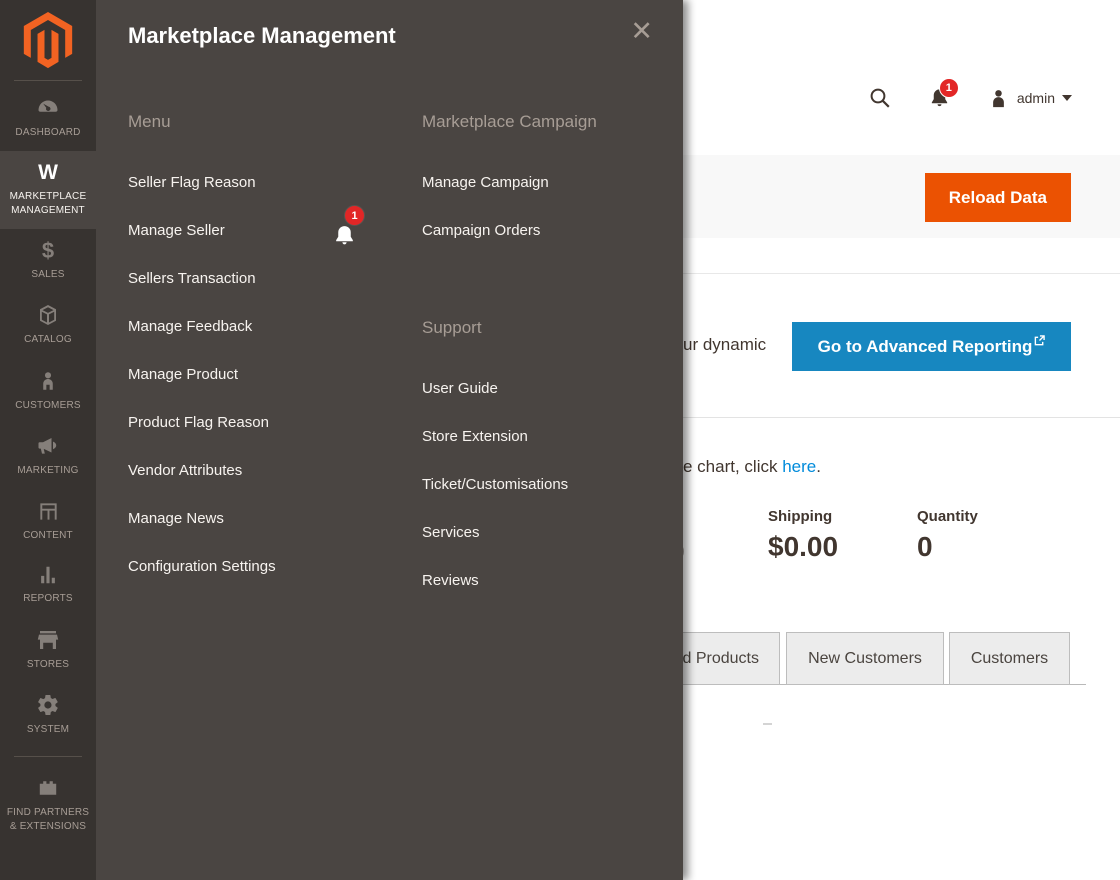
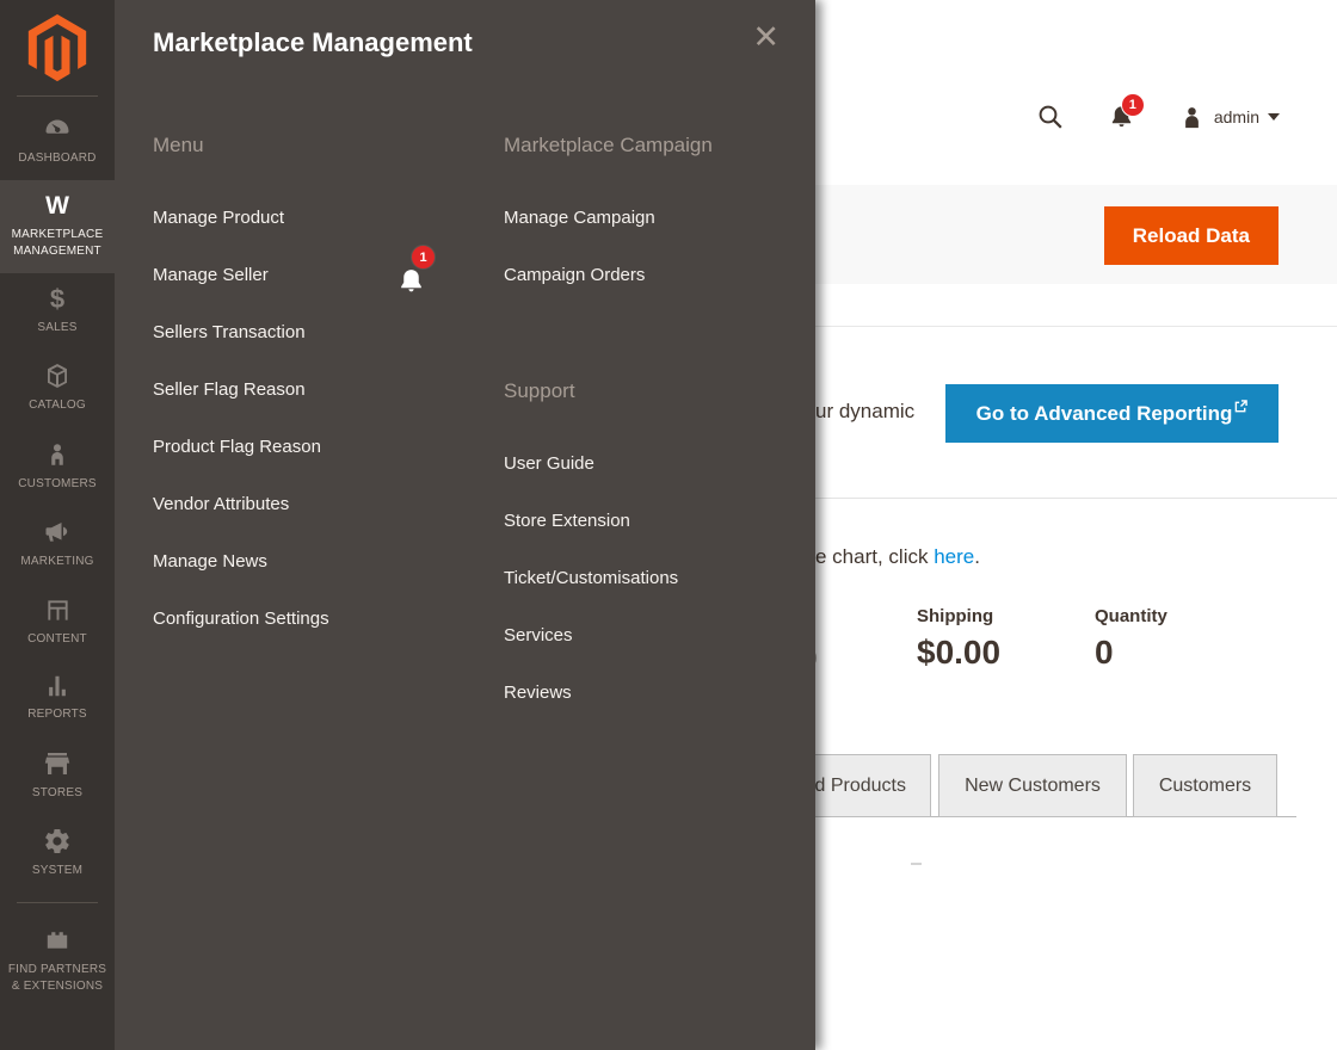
  1
  admin
  Reload Data
  ur dynamic
  Go to Advanced Reporting
  e chart, click here.
  Shipping
  $0.00
  Quantity
  0
  d Products
  New Customers
  Customers
  DASHBOARD
  W
  MARKETPLACE MANAGEMENT
  $
  SALES
  CATALOG
  CUSTOMERS
  MARKETING
  CONTENT
  REPORTS
  STORES
  SYSTEM
  FIND PARTNERS & EXTENSIONS
  Marketplace Management
  ✕
  Menu
- Seller Flag Reason
+ Manage Product
  Manage Seller
  Sellers Transaction
- Manage Feedback
- Manage Product
+ Seller Flag Reason
  Product Flag Reason
  Vendor Attributes
  Manage News
  Configuration Settings
  1
  Marketplace Campaign
  Manage Campaign
  Campaign Orders
  Support
  User Guide
  Store Extension
  Ticket/Customisations
  Services
  Reviews
